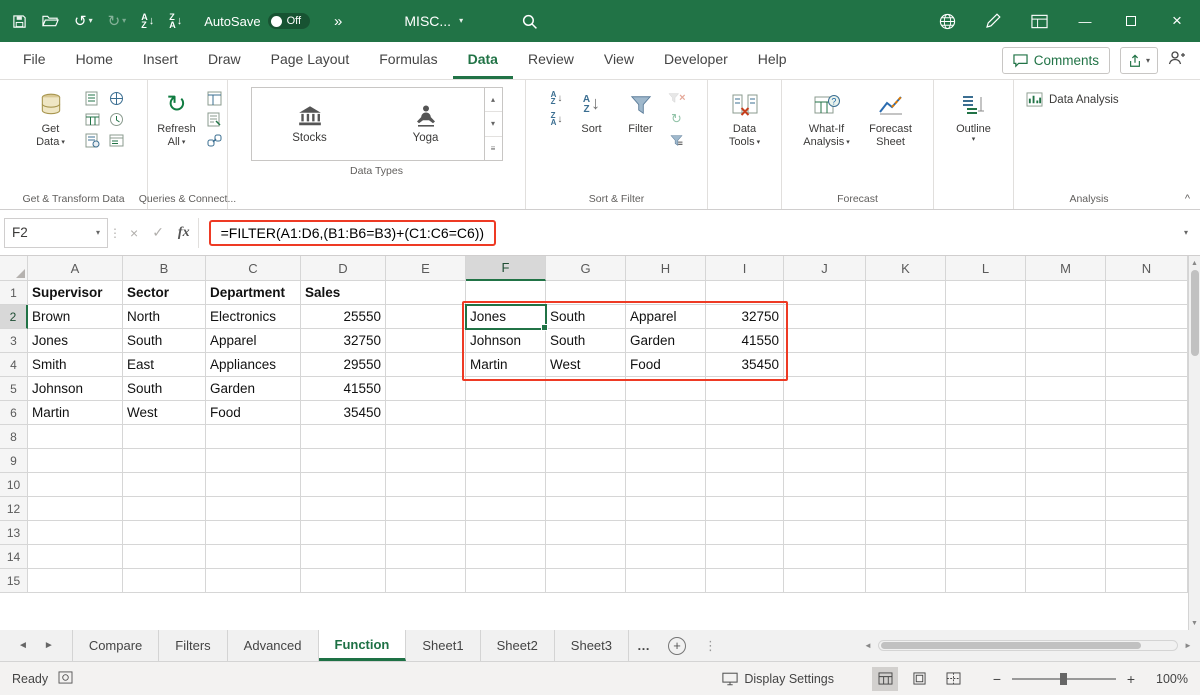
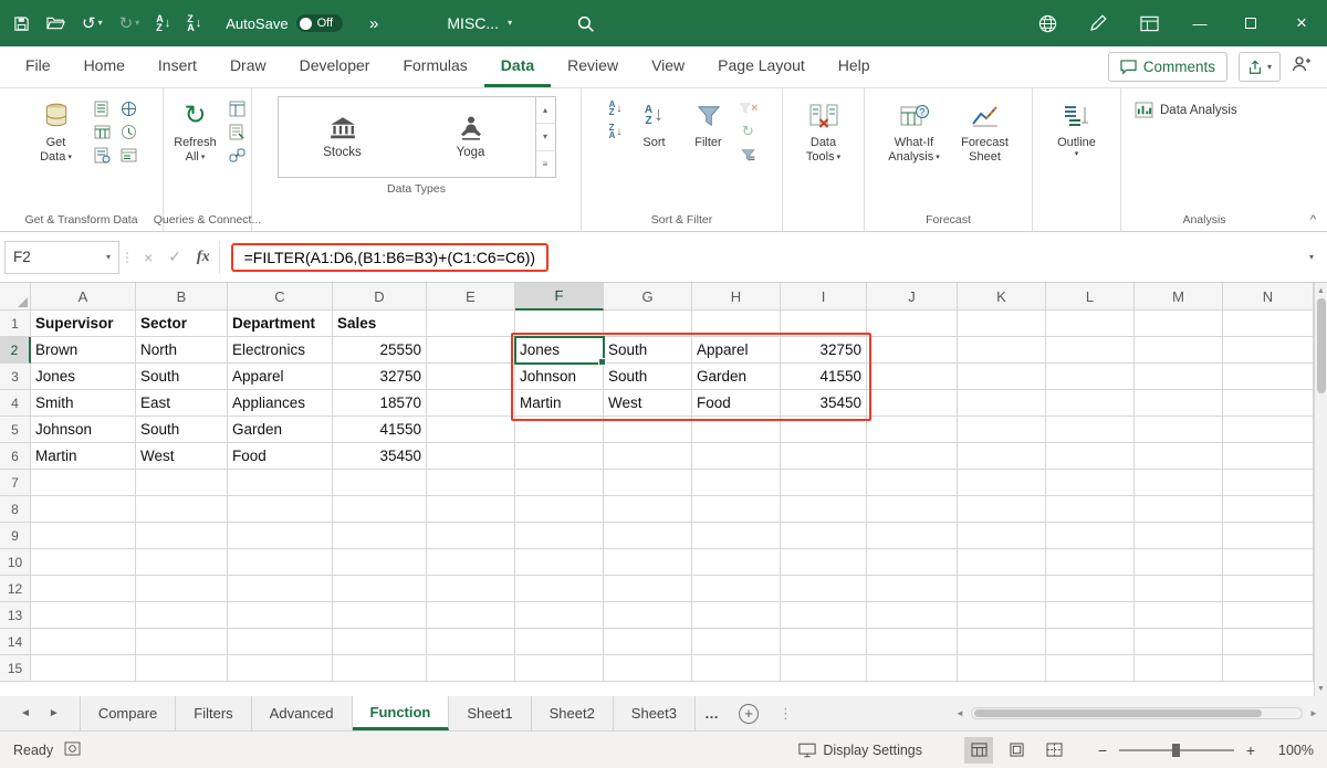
  ↺
  ▾
  ↻
  ▾
  AutoSave
  Off
  »
  MISC...
  ▾
  —
  ×
  File
  Home
  Insert
  Draw
- Page Layout
+ Developer
  Formulas
  Data
  Review
  View
- Developer
+ Page Layout
  Help
  Comments
  ▾
  Get
  Data
  Get & Transform Data
  ↻
  Refresh
  All
  Queries & Connect
  Stocks
  Yoga
  ▴
  ▾
  ≡
  Data Types
  Sort
  Filter
  ×
  ↻
  Sort & Filter
  Data
  Tools
  ?
  What-If
  Analysis
  Forecast
  Sheet
  Forecast
  Outline
  Data Analysis
  Analysis
  ^
  F2
  ▾
  ⋮
  ×
  ✓
  fx
  =FILTER(A1:D6,(B1:B6=B3)+(C1:C6=C6))
  ▾
  A
  B
  C
  D
  E
  F
  G
  H
  I
  J
  K
  L
  M
  N
  1
  Supervisor
  Sector
  Department
  Sales
  2
  Brown
  North
  Electronics
  25550
  South
  Apparel
  32750
  3
  Jones
  South
  Apparel
  32750
  Johnson
  South
  Garden
  41550
  4
  Smith
  East
  Appliances
- 29550
+ 18570
  Martin
  West
  Food
  35450
  5
  Johnson
  South
  Garden
  41550
  6
  Martin
  West
  Food
  35450
+ 7
  8
  9
  10
  12
  13
  14
  15
  ◄
  ►
  Compare
  Filters
  Advanced
  Function
  Sheet1
  Sheet2
  Sheet3
  …
  +
  ⋮
  ◄
  ►
  Ready
  Display Settings
  −
  +
  100%
